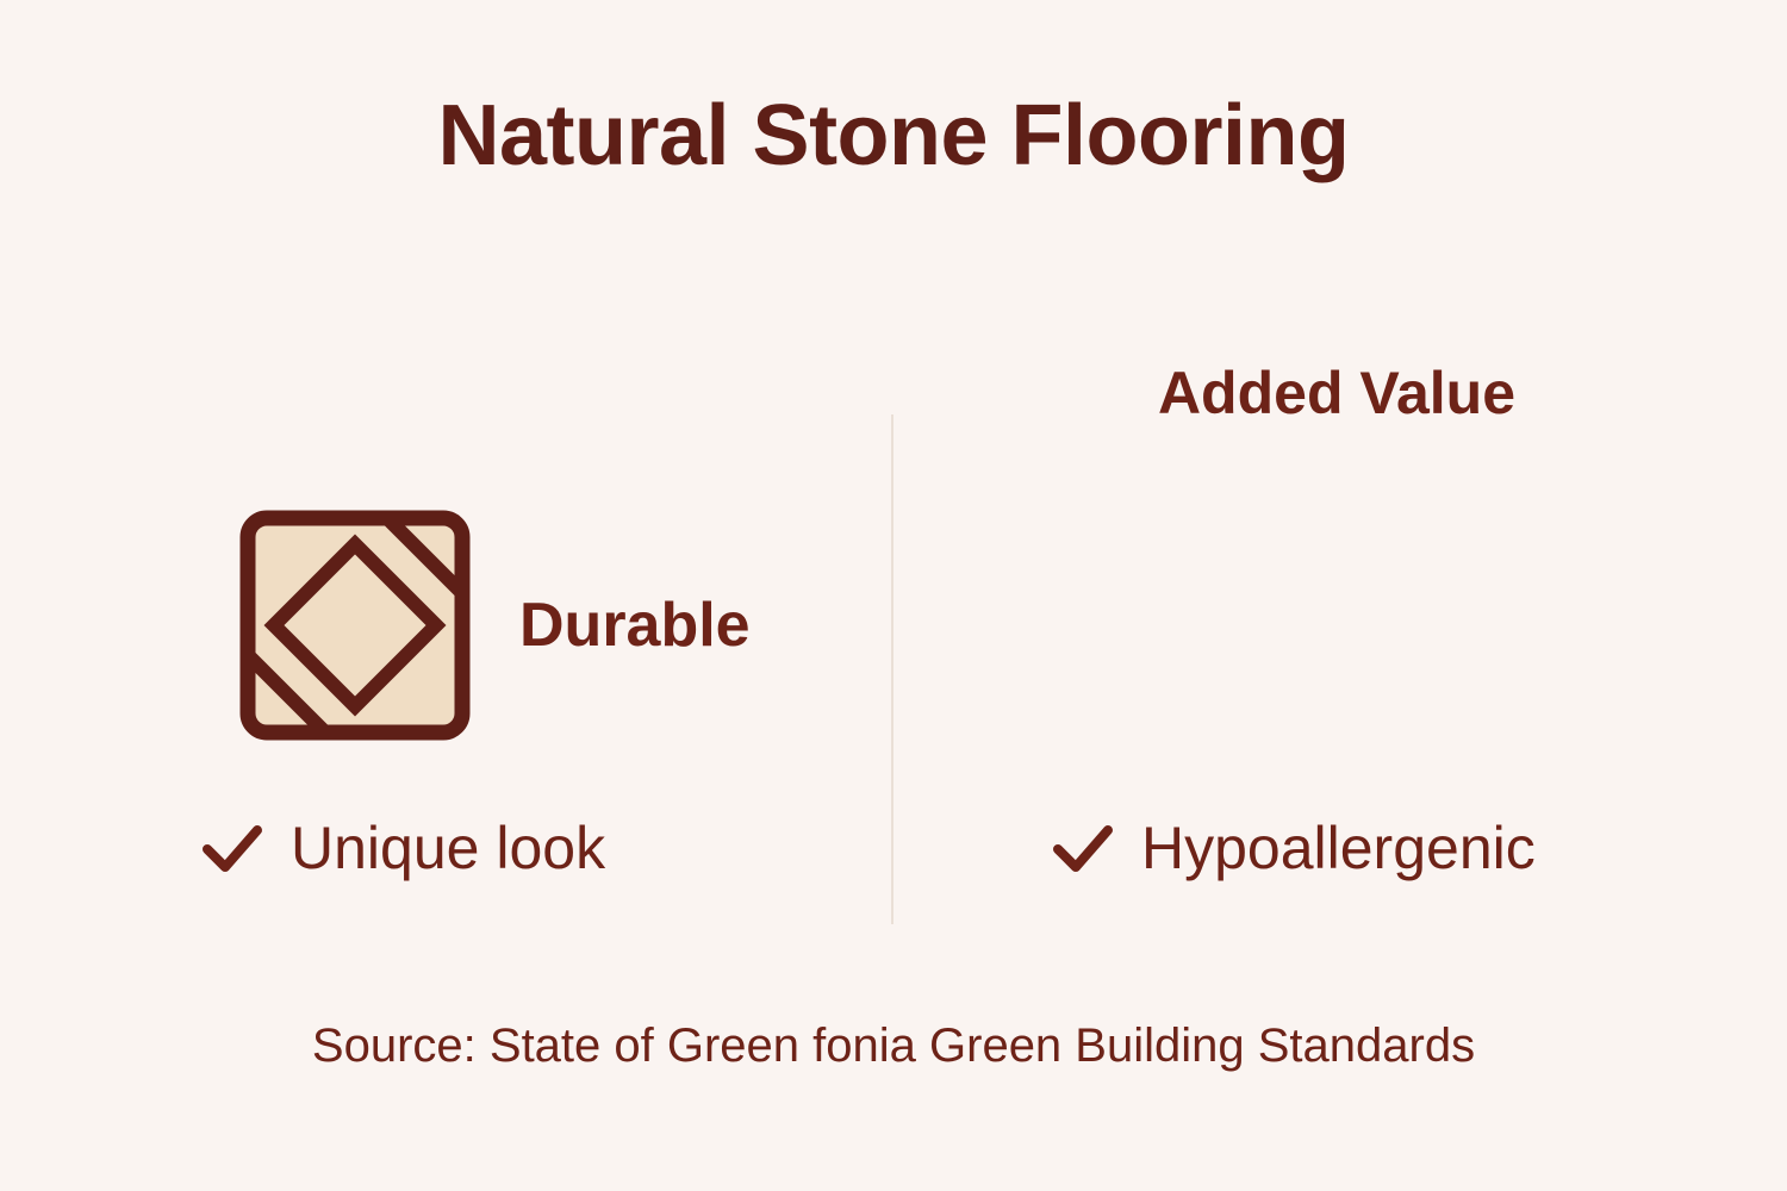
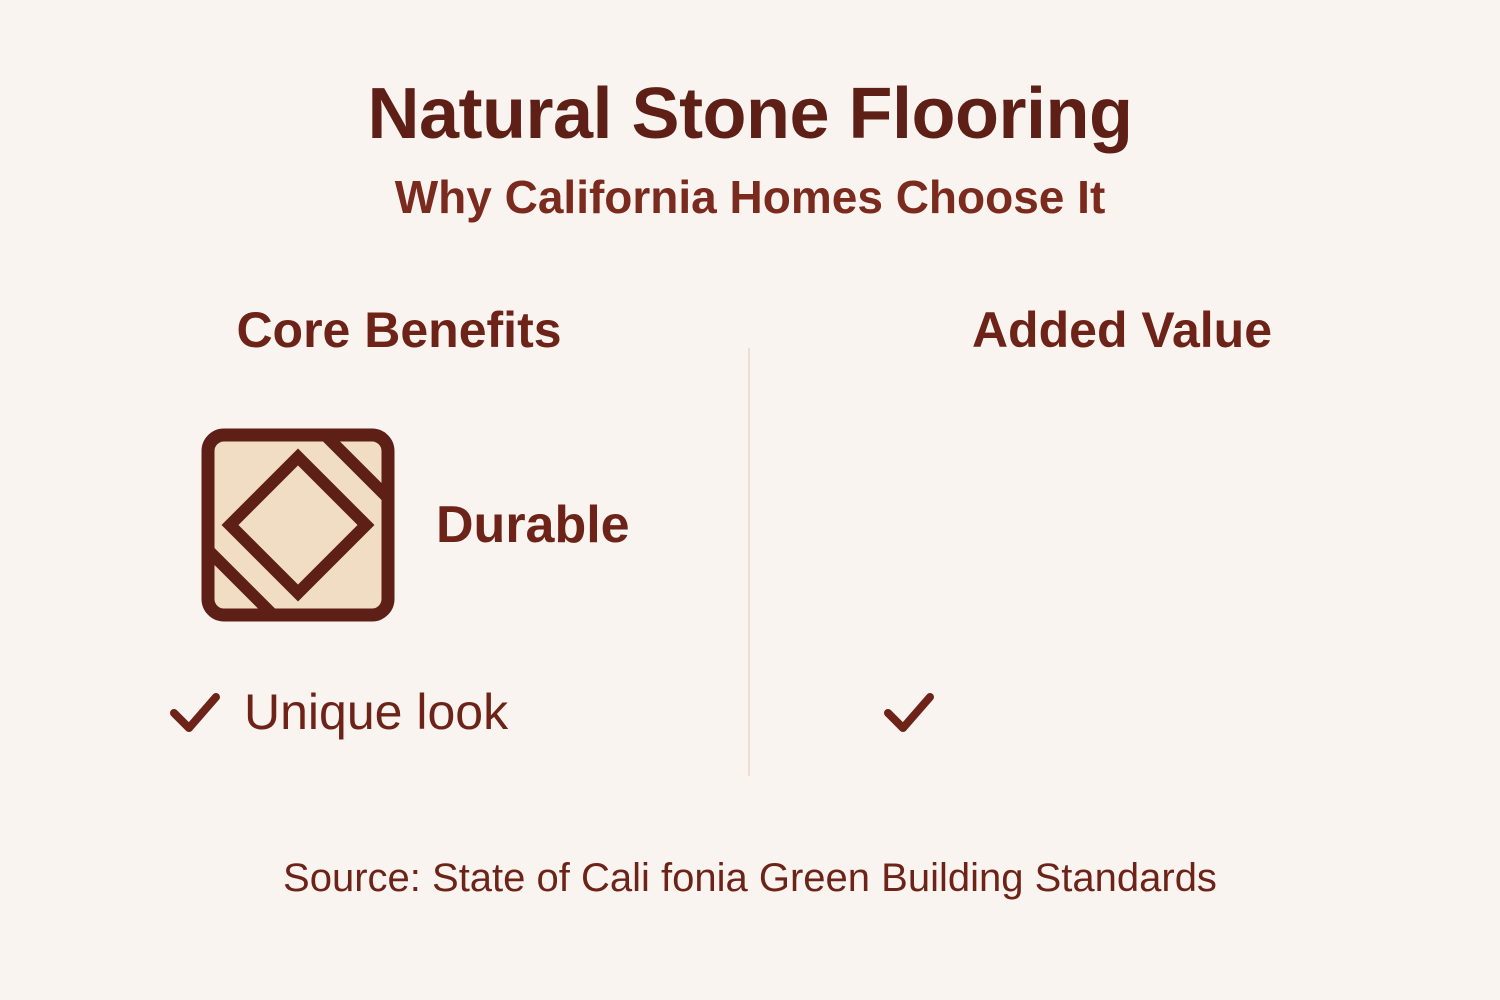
  Natural Stone Flooring
+ Why California Homes Choose It
+ Core Benefits
  Durable
  Unique look
  Added Value
- Hypoallergenic
- Source: State of Green fonia Green Building Standards
+ Source: State of Cali fonia Green Building Standards
